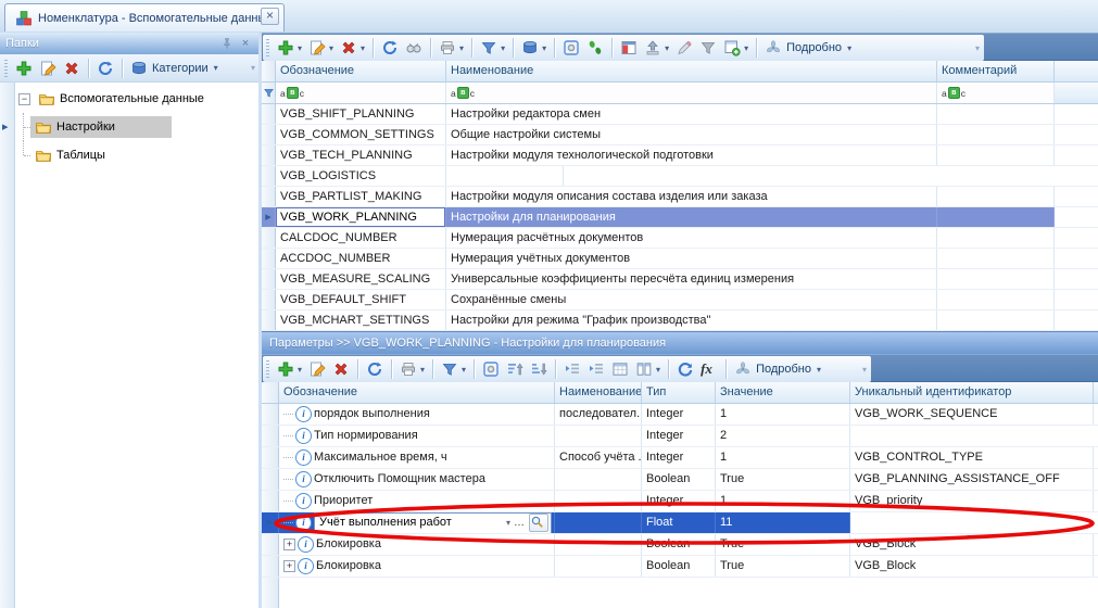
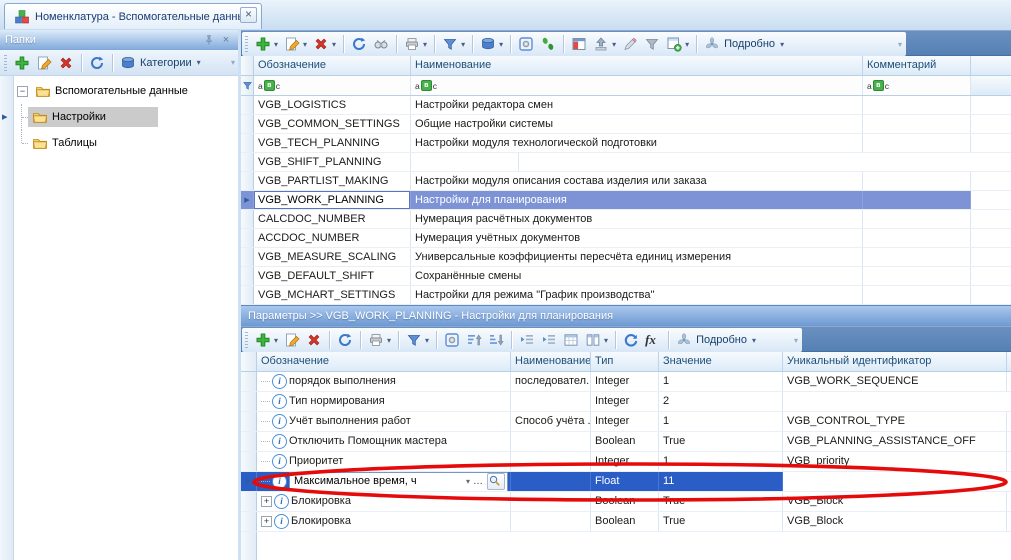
  Номенклатура - Вспомогательные данн
  ×
  Папки
  ×
  Категории
  ▾
  ▾
  ▸
  −
  Вспомогательные данные
  Настройки
  Таблицы
  ▾
  ▾
  ▾
  ▾
  ▾
  ▾
  ▾
  ▾
  Подробно
  ▾
  ▾
  Обозначение
  Наименование
  Комментарий
  а
  с
  а
  с
  а
  с
- VGB_SHIFT_PLANNING
+ VGB_LOGISTICS
  Настройки редактора смен
  VGB_COMMON_SETTINGS
  Общие настройки системы
  VGB_TECH_PLANNING
  Настройки модуля технологической подготовки
- VGB_LOGISTICS
+ VGB_SHIFT_PLANNING
  VGB_PARTLIST_MAKING
  Настройки модуля описания состава изделия или заказа
  ▸
  VGB_WORK_PLANNING
  Настройки для планирования
  CALCDOC_NUMBER
  Нумерация расчётных документов
  ACCDOC_NUMBER
  Нумерация учётных документов
  VGB_MEASURE_SCALING
  Универсальные коэффициенты пересчёта единиц измерения
  VGB_DEFAULT_SHIFT
  Сохранённые смены
  VGB_MCHART_SETTINGS
  Настройки для режима "График производства"
  Параметры >> VGB_WORK_PLANNING - Настройки для планирования
  ▾
  ▾
  ▾
  ▾
  fx
  Подробно
  ▾
  ▾
  Обозначение
  Наименование
  Тип
  Значение
  Уникальный идентификатор
  i
  порядок выполнения
  последовател..
  Integer
  1
  VGB_WORK_SEQUENCE
  i
  Тип нормирования
  Integer
  2
  i
- Максимальное время, ч
+ Учёт выполнения работ
  Способ учёта .
  Integer
  1
  VGB_CONTROL_TYPE
  i
  Отключить Помощник мастера
  Boolean
  True
  VGB_PLANNING_ASSISTANCE_OFF
  i
  Приоритет
  Integer
  1
  VGB_priority
  ▸
  i
- Учёт выполнения работ
+ Максимальное время, ч
  ▾
  …
  Float
  11
  +
  i
  Блокировка
  VGB_Block
  +
  i
  Блокировка
  Boolean
  True
  VGB_Block
